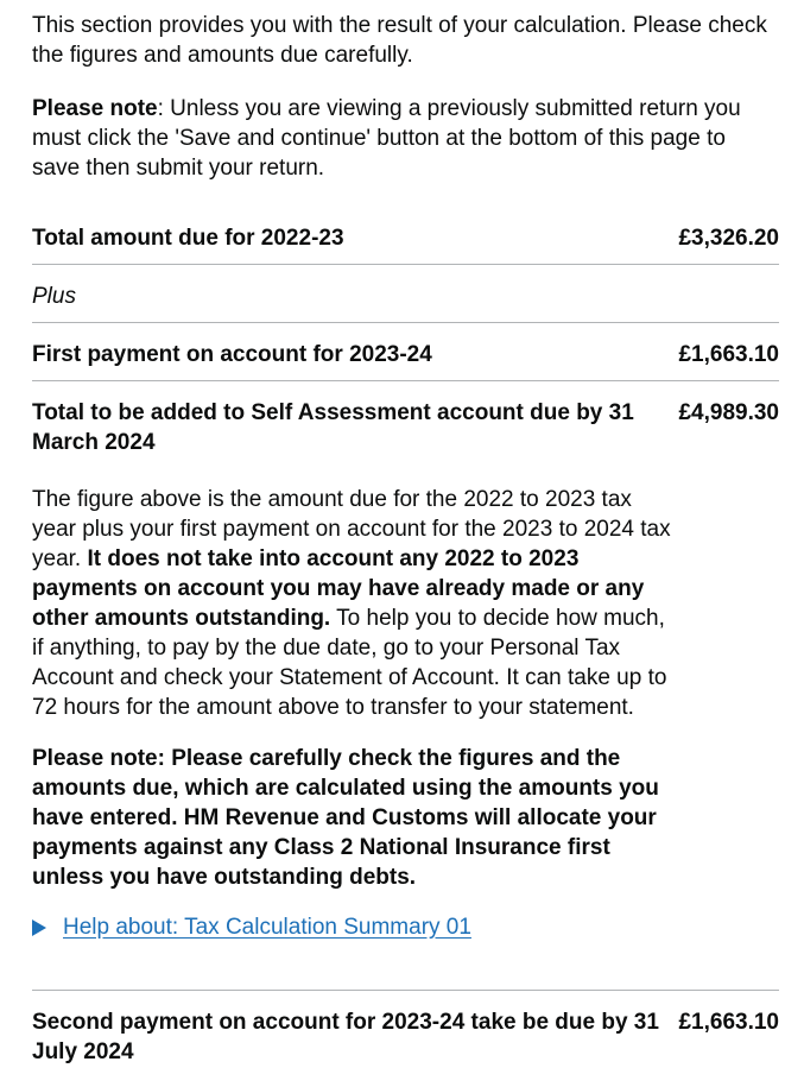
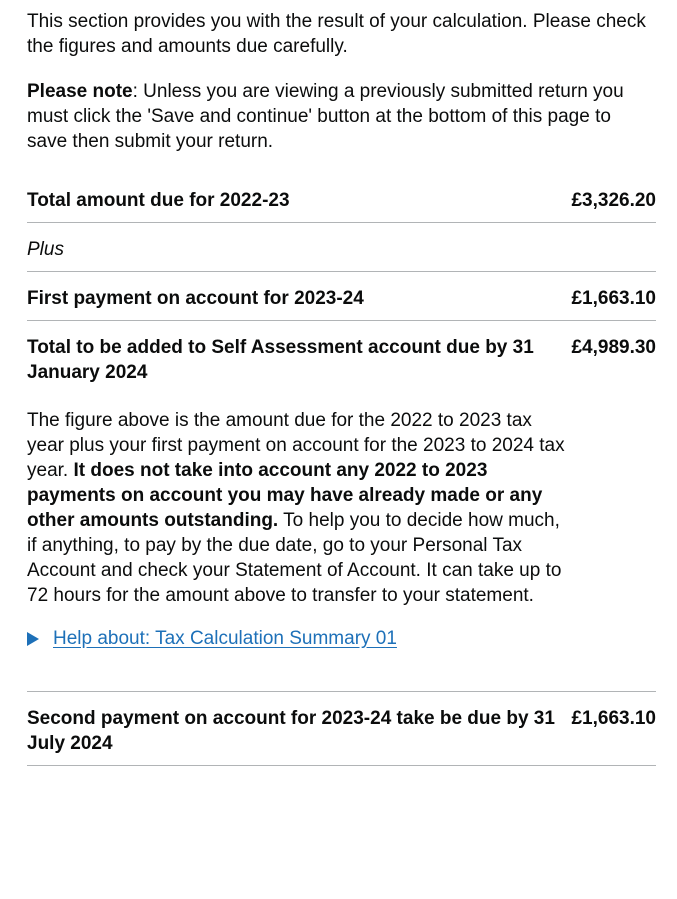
  This section provides you with the result of your calculation. Please check the figures and amounts due carefully.
  Please note: Unless you are viewing a previously submitted return you must click the 'Save and continue' button at the bottom of this page to save then submit your return.
  Total amount due for 2022-23
  £3,326.20
  Plus
  First payment on account for 2023-24
  £1,663.10
- Total to be added to Self Assessment account due by 31 March 2024
+ Total to be added to Self Assessment account due by 31 January 2024
  £4,989.30
  The figure above is the amount due for the 2022 to 2023 tax year plus your first payment on account for the 2023 to 2024 tax year. It does not take into account any 2022 to 2023 payments on account you may have already made or any other amounts outstanding. To help you to decide how much, if anything, to pay by the due date, go to your Personal Tax Account and check your Statement of Account. It can take up to 72 hours for the amount above to transfer to your statement.
- Please note: Please carefully check the figures and the amounts due, which are calculated using the amounts you have entered. HM Revenue and Customs will allocate your payments against any Class 2 National Insurance first unless you have outstanding debts.
  Help about: Tax Calculation Summary 01
  Second payment on account for 2023-24 take be due by 31 July 2024
  £1,663.10
